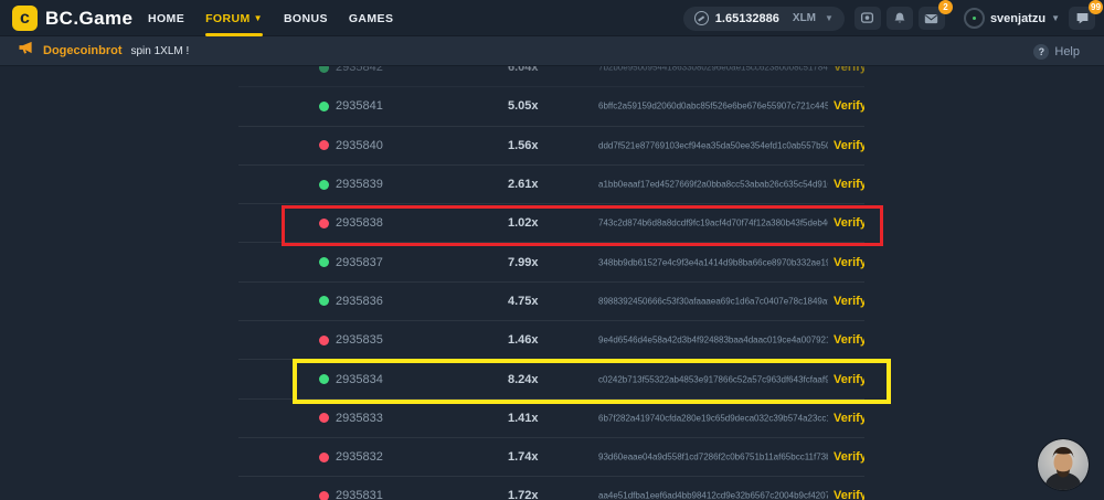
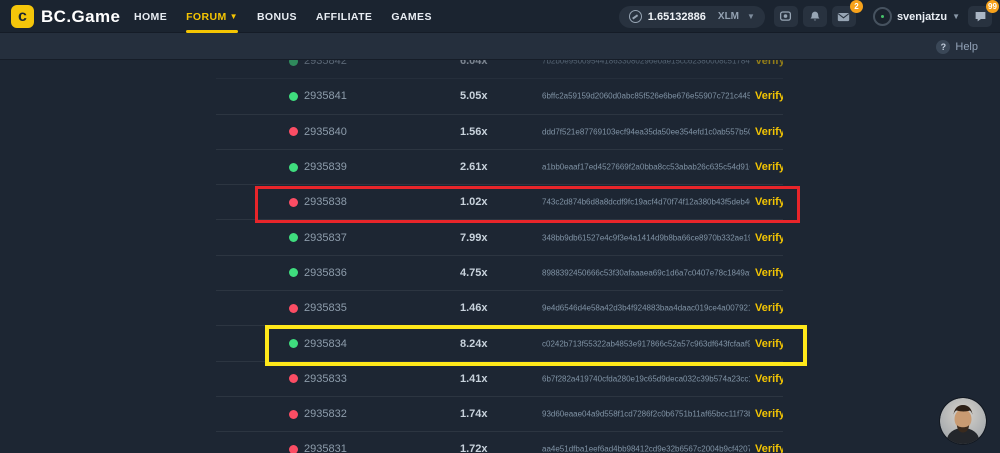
  c
  BC.Game
  HOME
  FORUM
  ▼
  BONUS
+ AFFILIATE
  GAMES
  1.65132886
  XLM
  ▼
  2
  svenjatzu
  ▼
  99
- Dogecoinbrot
- spin 1XLM !
  ?
  Help
  2935842
  6.04x
  7b2b0e9500954418633080296e0ae15cc62380008c51784
  Verify
  2935841
  5.05x
  6bffc2a59159d2060d0abc85f526e6be676e55907c721c445
  Verify
  2935840
  1.56x
  ddd7f521e87769103ecf94ea35da50ee354efd1c0ab557b5
  Verify
  2935839
  2.61x
  a1bb0eaaf17ed4527669f2a0bba8cc53abab26c635c54d91
  Verify
  2935838
  1.02x
  743c2d874b6d8a8dcdf9fc19acf4d70f74f12a380b43f5deb4
  Verify
  2935837
  7.99x
  348bb9db61527e4c9f3e4a1414d9b8ba66ce8970b332ae1
  Verify
  2935836
  4.75x
  8988392450666c53f30afaaaea69c1d6a7c0407e78c1849a
  Verify
  2935835
  1.46x
  9e4d6546d4e58a42d3b4f924883baa4daac019ce4a00792
  Verify
  2935834
  8.24x
  c0242b713f55322ab4853e917866c52a57c963df643fcfaaf9
  Verify
  2935833
  1.41x
  6b7f282a419740cfda280e19c65d9deca032c39b574a23cc
  Verify
  2935832
  1.74x
  93d60eaae04a9d558f1cd7286f2c0b6751b11af65bcc11f73
  Verify
  2935831
  1.72x
  aa4e51dfba1eef6ad4bb98412cd9e32b6567c2004b9cf4207
  Verify
